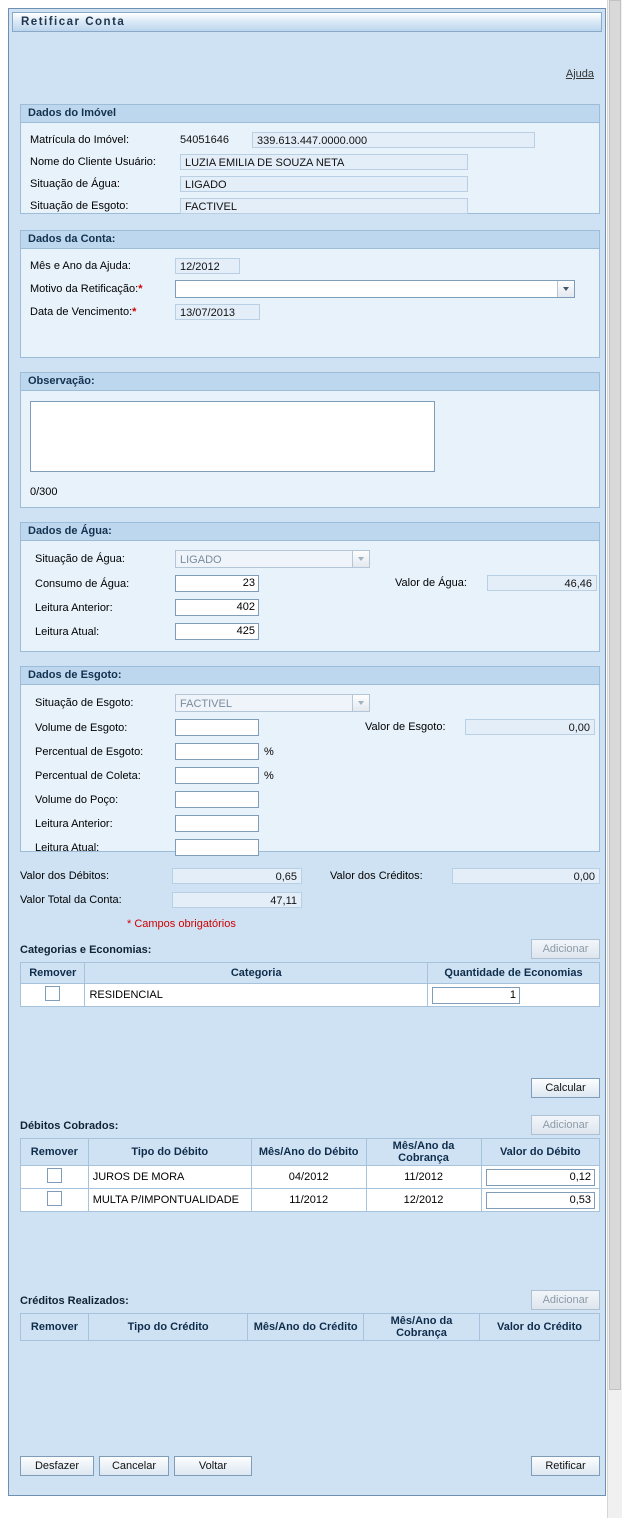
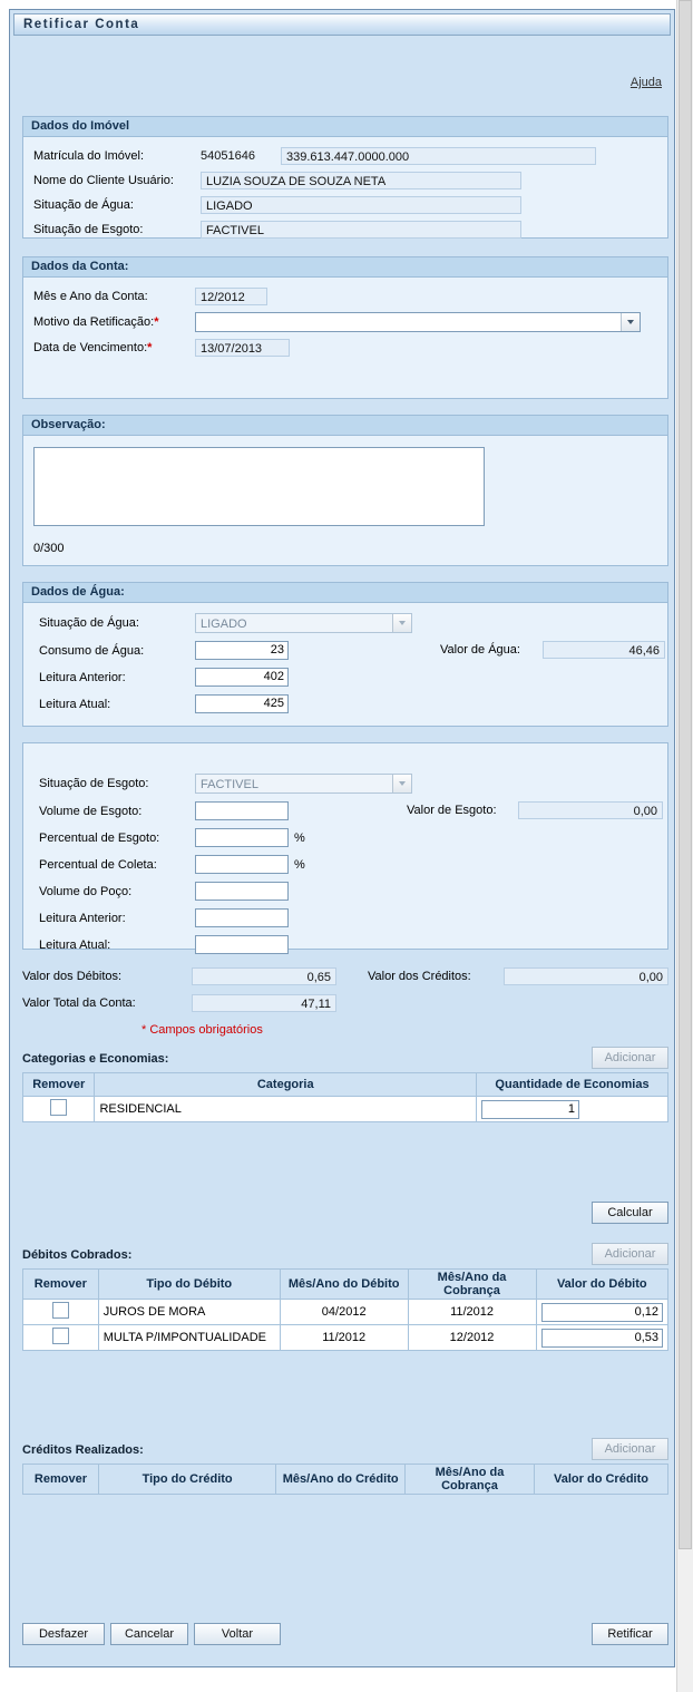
  Retificar Conta
  Ajuda
  Dados do Imóvel
  Matrícula do Imóvel:
  54051646
  339.613.447.0000.000
  Nome do Cliente Usuário:
- LUZIA EMILIA DE SOUZA NETA
+ LUZIA SOUZA DE SOUZA NETA
  Situação de Água:
  LIGADO
  Situação de Esgoto:
  FACTIVEL
  Dados da Conta:
- Mês e Ano da Ajuda:
+ Mês e Ano da Conta:
  12/2012
  Motivo da Retificação:*
  Data de Vencimento:*
  13/07/2013
  Observação:
  0/300
  Dados de Água:
  Situação de Água:
  LIGADO
  Consumo de Água:
  23
  Valor de Água:
  46,46
  Leitura Anterior:
  402
  Leitura Atual:
  425
- Dados de Esgoto:
  Situação de Esgoto:
  FACTIVEL
  Volume de Esgoto:
  Valor de Esgoto:
  0,00
  Percentual de Esgoto:
  %
  Percentual de Coleta:
  %
  Volume do Poço:
  Leitura Anterior:
  Leitura Atual:
  Valor dos Débitos:
  0,65
  Valor dos Créditos:
  0,00
  Valor Total da Conta:
  47,11
  * Campos obrigatórios
  Categorias e Economias:
  Adicionar
  Remover	Categoria	Quantidade de Economias
  	RESIDENCIAL	1
  Calcular
  Débitos Cobrados:
  Adicionar
  Remover	Tipo do Débito	Mês/Ano do Débito	Mês/Ano da Cobrança	Valor do Débito
  	JUROS DE MORA	04/2012	11/2012	0,12
  	MULTA P/IMPONTUALIDADE	11/2012	12/2012	0,53
  Créditos Realizados:
  Adicionar
  Remover	Tipo do Crédito	Mês/Ano do Crédito	Mês/Ano da Cobrança	Valor do Crédito
  Desfazer
  Cancelar
  Voltar
  Retificar
